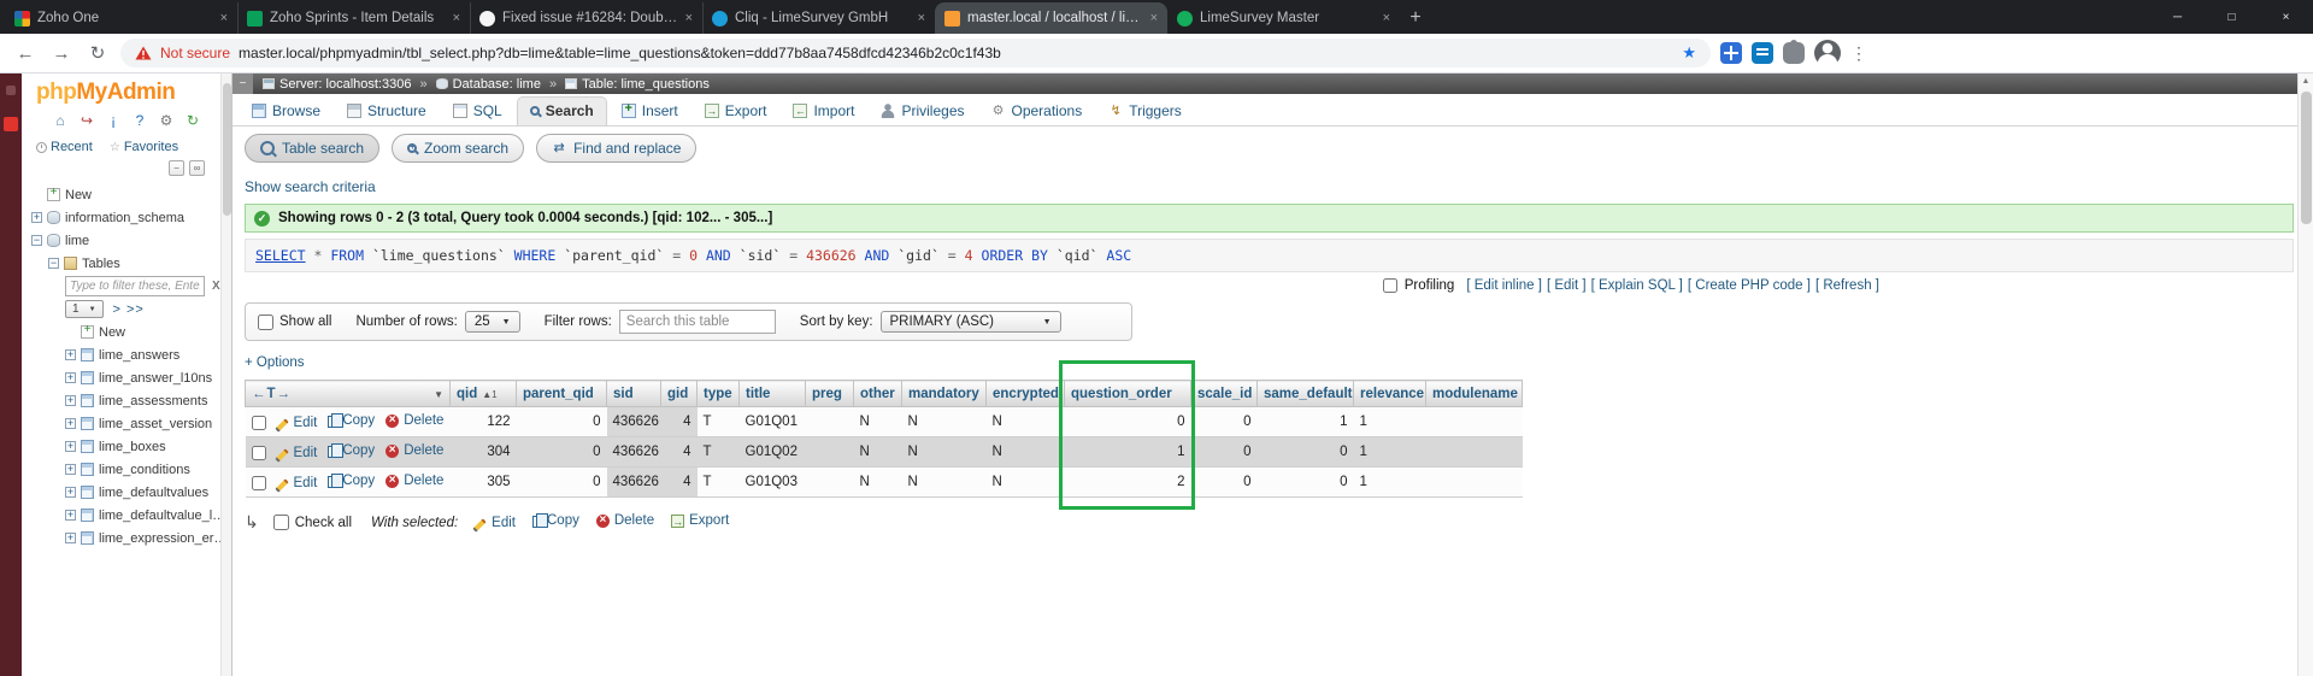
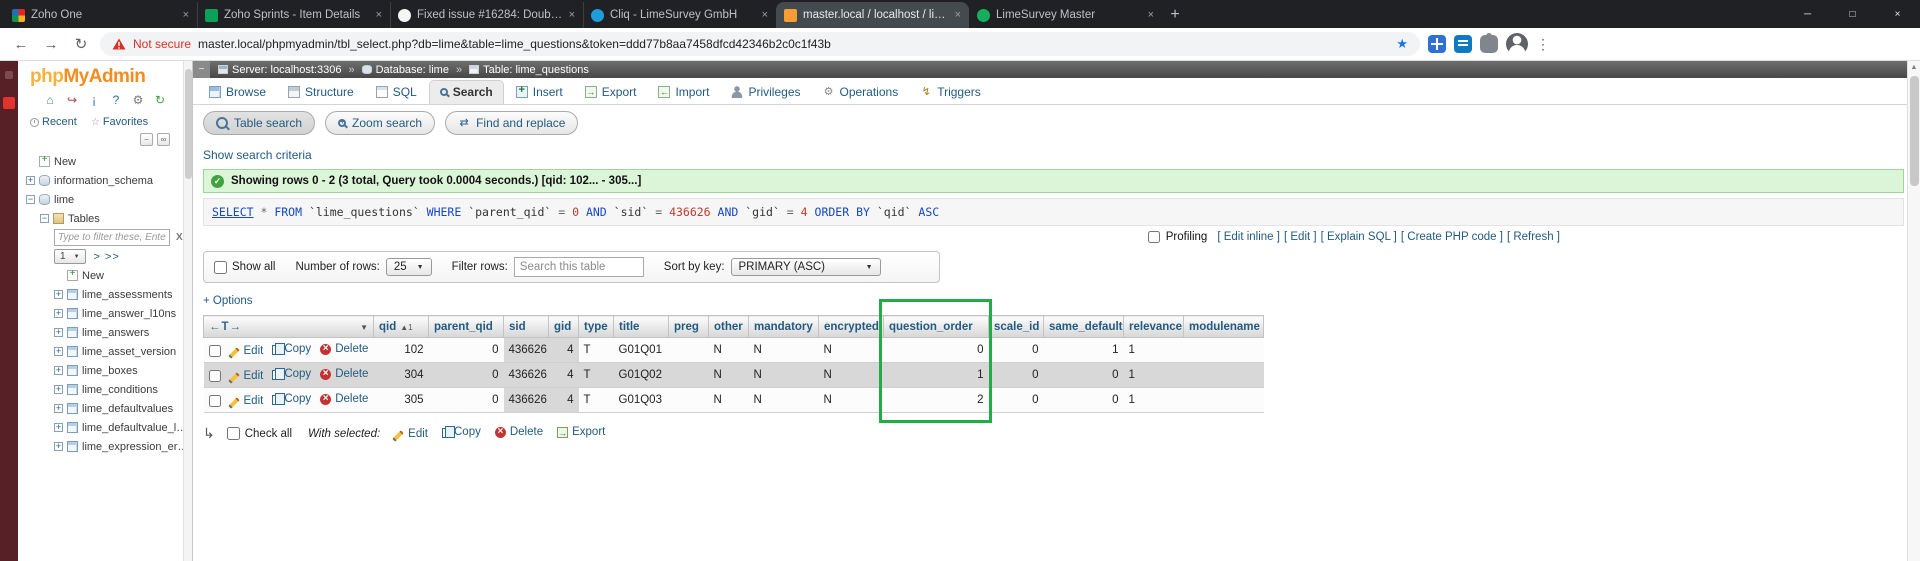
  Zoho One
  ×
  Zoho Sprints - Item Details
  ×
  Fixed issue #16284: Double
  ×
  Cliq - LimeSurvey GmbH
  ×
  master.local / localhost / lime
  ×
  LimeSurvey Master
  ×
  +
  ─
  □
  ×
  ←
  →
  ↻
  Not secure
  master.local/phpmyadmin/tbl_select.php?db=lime&table=lime_questions&token=ddd77b8aa7458dfcd42346b2c0c1f43b
  ★
  ⋮
  phpMyAdmin
  ⌂
  ↪
  ℹ
  ?
  ⚙
  ↻
  Recent
  ☆
  Favorites
  −
  ∞
  New
  +
  information_schema
  −
  lime
  −
  Tables
  Type to filter these, Ente
  X
  1
  > >>
  New
  +
- lime_answers
+ lime_assessments
  +
  lime_answer_l10ns
  +
- lime_assessments
+ lime_answers
  +
  lime_asset_version
  +
  lime_boxes
  +
  lime_conditions
  +
  lime_defaultvalues
  +
  lime_defaultvalue_l1
  +
  lime_expression_err
  −
  Server: localhost:3306
  »
  Database: lime
  »
  Table: lime_questions
  Browse
  Structure
  SQL
  Search
  Insert
  Export
  Import
  Privileges
  Operations
  Triggers
  Table search
  Zoom search
  Find and replace
  Show search criteria
  ✓
  Showing rows 0 - 2 (3 total, Query took 0.0004 seconds.) [qid: 102... - 305...]
  SELECT * FROM `lime_questions` WHERE `parent_qid` = 0 AND `sid` = 436626 AND `gid` = 4 ORDER BY `qid` ASC
  Profiling
  [ Edit inline ] [ Edit ] [ Explain SQL ] [ Create PHP code ] [ Refresh ]
  Show all
  Number of rows:
  25
  Filter rows:
  Search this table
  Sort by key:
  PRIMARY (ASC)
  + Options
  ←T→ ▼	qid ▲1	parent_qid	sid	gid	type	title	preg	other	mandatory	encrypted	question_order	scale_id	same_default	relevance	modulename
- Edit Copy Delete	122	0	436626	4	T	G01Q01		N	N	N	0	0	1	1
+ Edit Copy Delete	102	0	436626	4	T	G01Q01		N	N	N	0	0	1	1
  Edit Copy Delete	304	0	436626	4	T	G01Q02		N	N	N	1	0	0	1
  Edit Copy Delete	305	0	436626	4	T	G01Q03		N	N	N	2	0	0	1
  ↳
  Check all
  With selected:
  Edit
  Copy
  Delete
  Export
